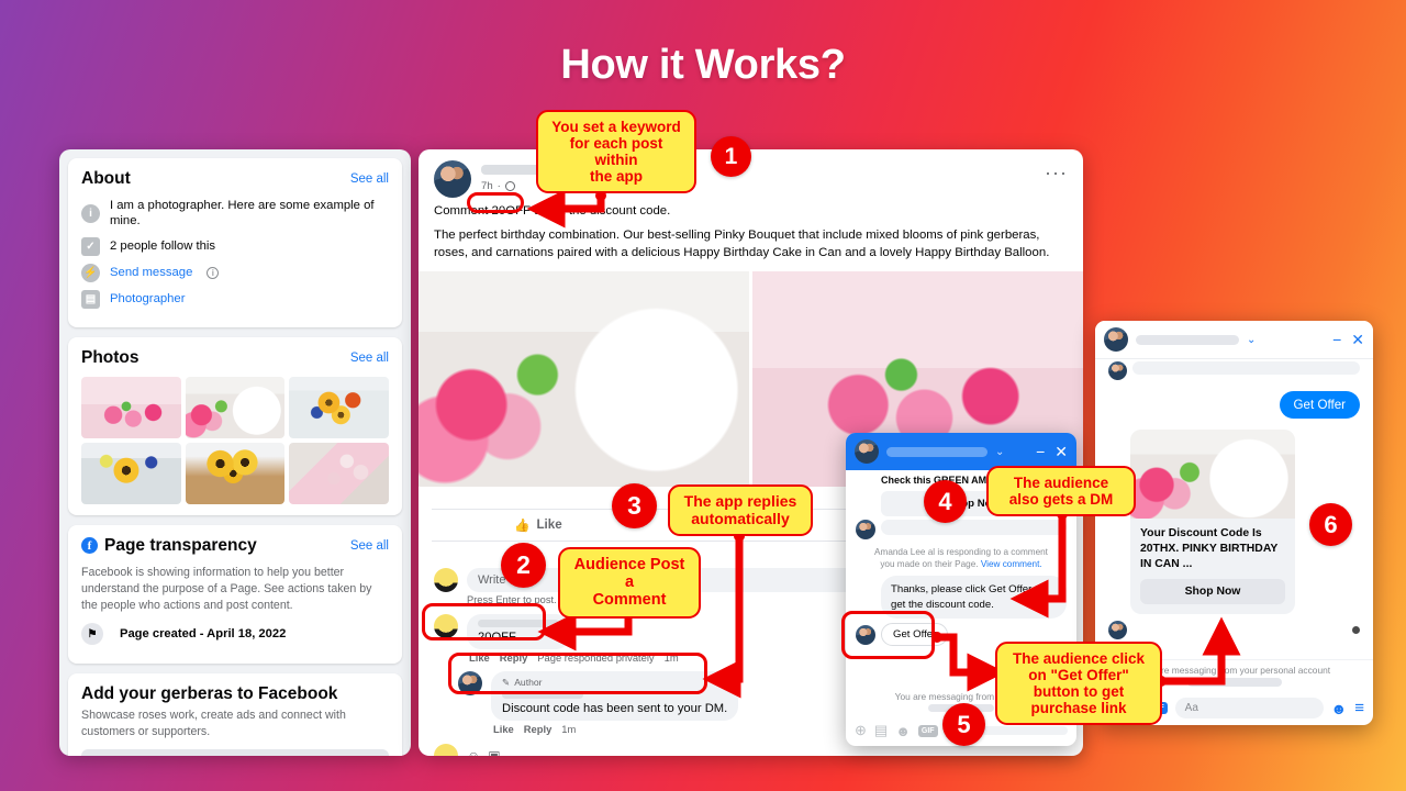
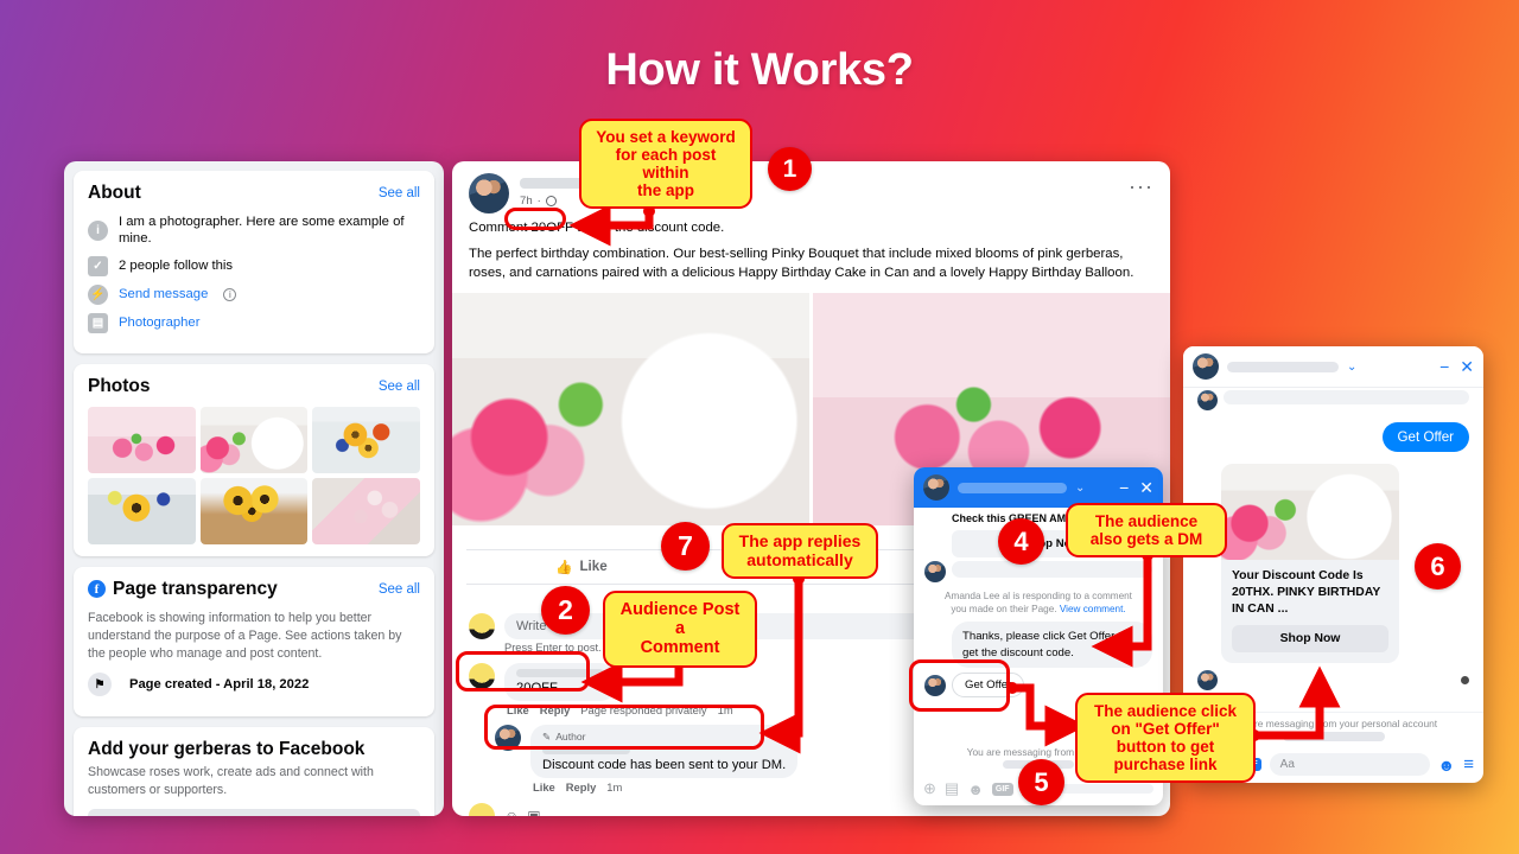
  How it Works?
  About
  See all
  i
  I am a photographer. Here are some example of mine.
  ✓
  2 people follow this
  ⚡
  Send message
  i
  ▤
  Photographer
  Photos
  See all
  f
  Page transparency
  See all
- Facebook is showing information to help you better understand the purpose of a Page. See actions taken by the people who actions and post content.
+ Facebook is showing information to help you better understand the purpose of a Page. See actions taken by the people who manage and post content.
  ⚑
  Page created - April 18, 2022
  Add your gerberas to Facebook
  Showcase roses work, create ads and connect with customers or supporters.
  7h
  ·
  ···
  The perfect birthday combination. Our best-selling Pinky Bouquet that include mixed blooms of pink gerberas, roses, and carnations paired with a delicious Happy Birthday Cake in Can and a lovely Happy Birthday Balloon.
  👍
  Like
  Write
  Press Enter to post.
  20OFF
  Like
  Reply
  Page responded privately
  1m
  ✎
  Author
  Discount code has been sent to your DM.
  Like
  Reply
  1m
  ☺
  ▣
  ⌄
  −
  ✕
  Amanda Lee al is responding to a comment you made on their Page. View comment.
  Thanks, please click Get Offer to get the discount code.
  Get Offe
  You are messaging from
  ⊕
  ▤
  ☻
  ⌄
  −
  ✕
  Get Offer
  Your Discount Code Is 20THX. PINKY BIRTHDAY IN CAN ...
  Shop Now
  re messagingom your personal account
  Aa
  ☻
  ≡
  You set a keyword
  for each post within
  the app
  1
  Audience Post a
  Comment
  2
  The app replies
  automatically
- 3
+ 7
  The audience
  also gets a DM
  4
  The audience click
  on "Get Offer"
  button to get
  purchase link
  5
  6
